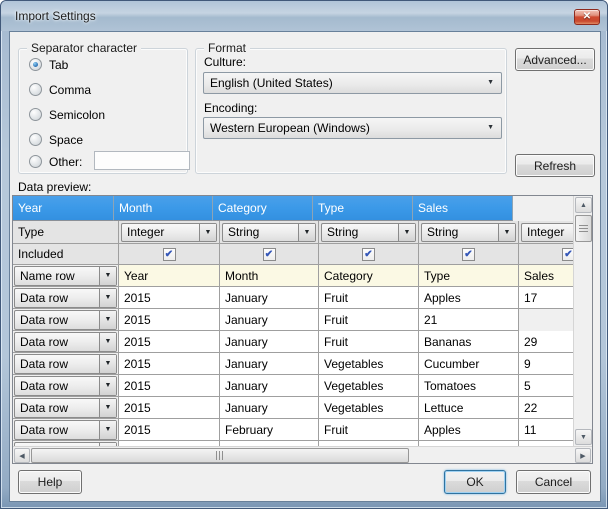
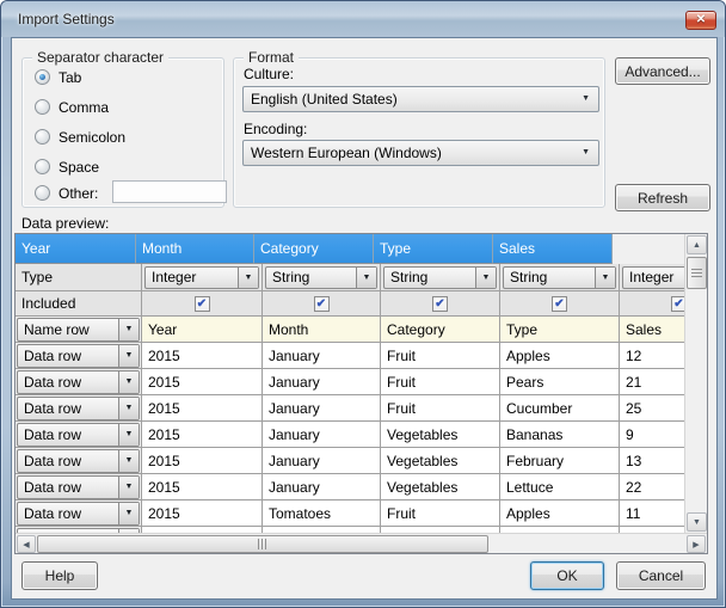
  Import Settings
  ✕
  Separator character
  Tab
  Comma
  Semicolon
  Space
  Other:
  Format
  Culture:
  English (United States)
  Encoding:
  Western European (Windows)
  Advanced...
  Refresh
  Data preview:
  Year
  Month
  Category
  Type
  Sales
  Type
  Integer
  String
  String
  String
  Integer
  Included
  ✔
  ✔
  ✔
  ✔
  ✔
  Name row
  Year
  Month
  Category
  Type
  Sales
  Data row
  2015
  January
  Fruit
  Apples
- 17
+ 12
  Data row
  2015
  January
  Fruit
+ Pears
  21
  Data row
  2015
  January
  Fruit
- Bananas
+ Cucumber
- 29
+ 25
  Data row
  2015
  January
  Vegetables
- Cucumber
+ Bananas
  9
  Data row
  2015
  January
  Vegetables
- Tomatoes
+ February
- 5
+ 13
  Data row
  2015
  January
  Vegetables
  Lettuce
  22
  Data row
  2015
- February
+ Tomatoes
  Fruit
  Apples
  11
  Help
  OK
  Cancel
